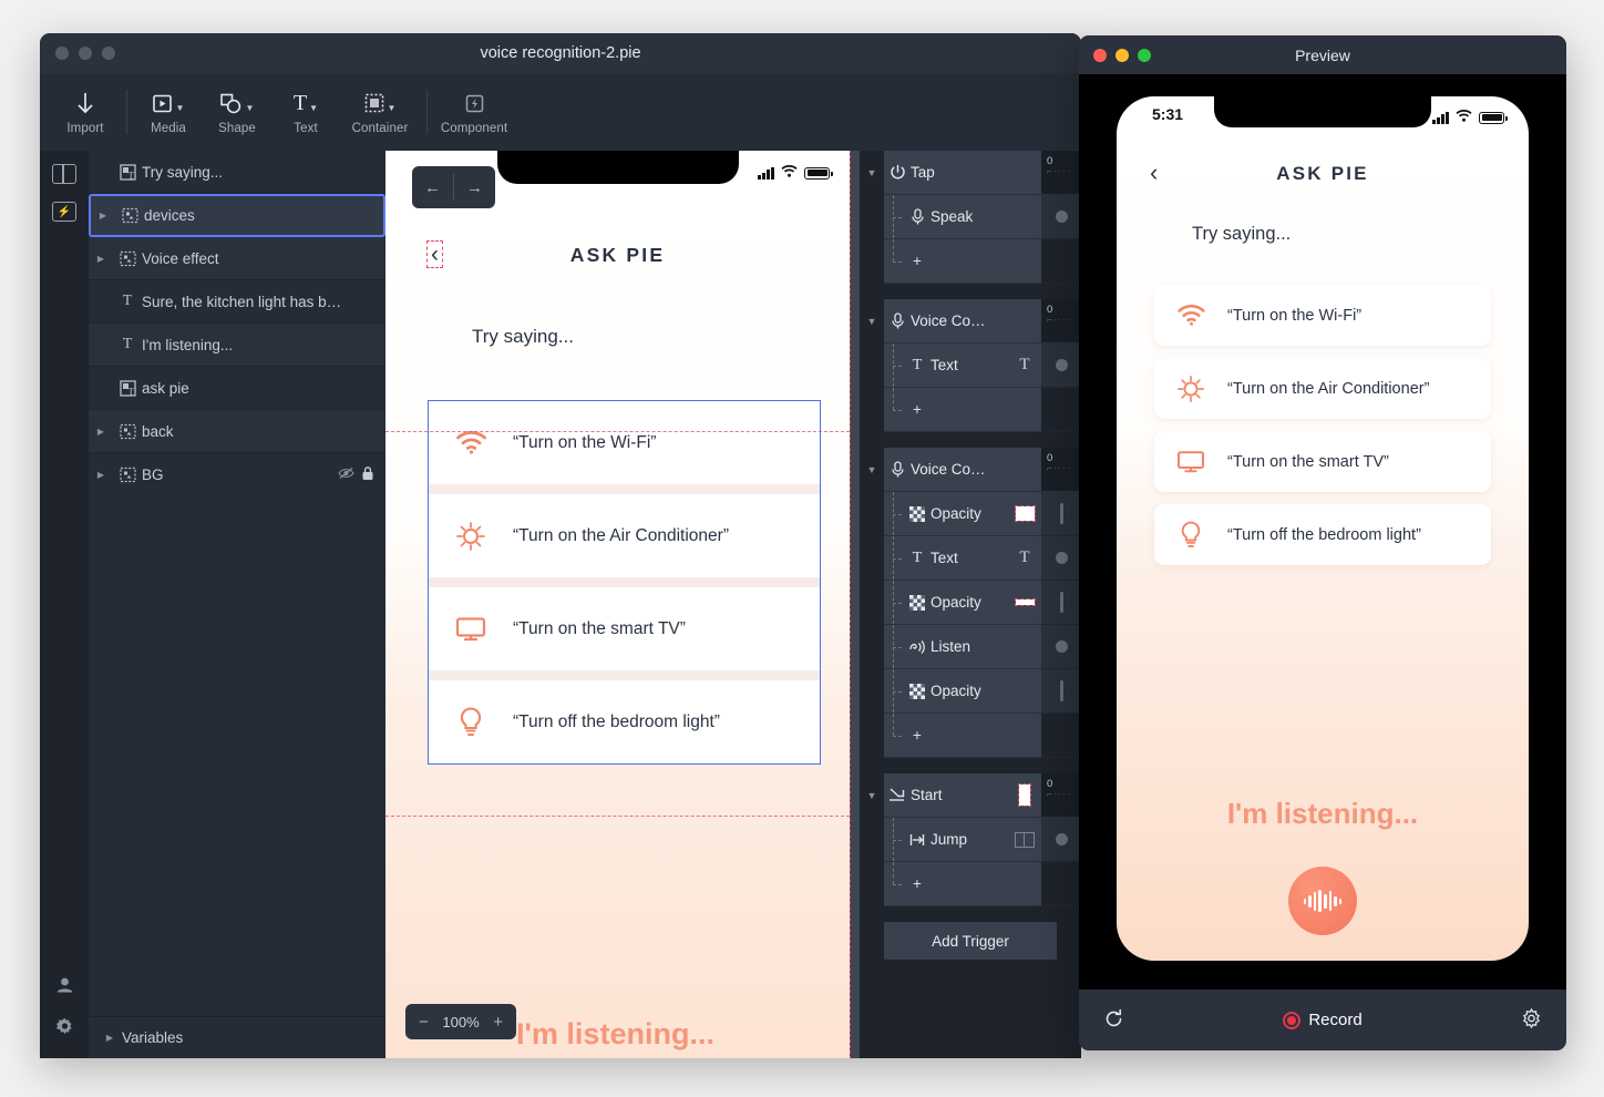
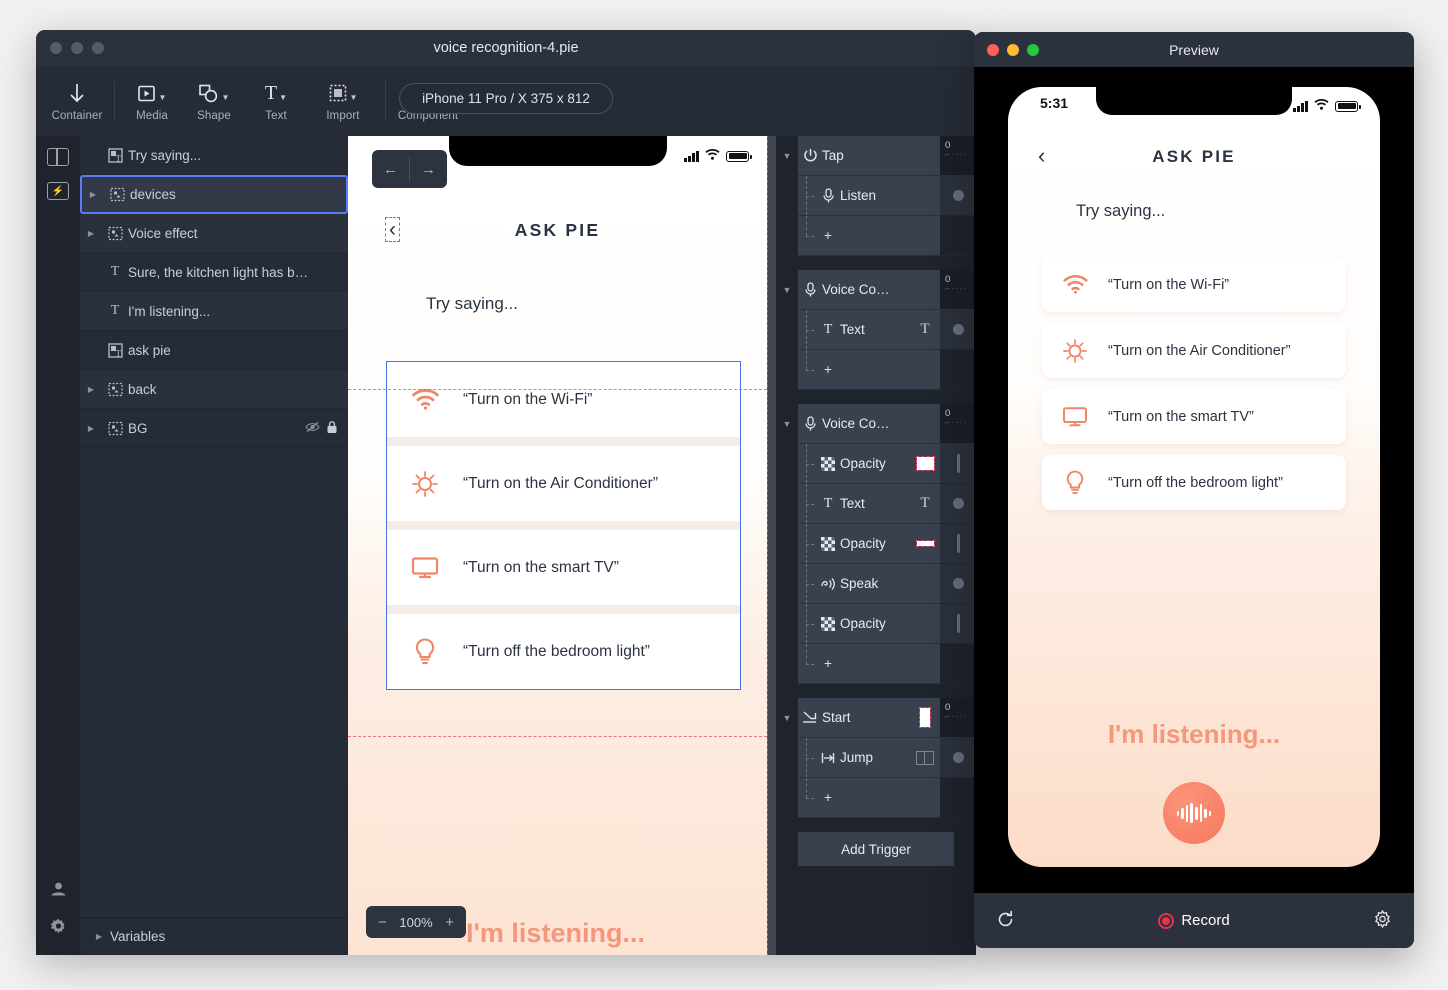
- voice recognition-2.pie
+ voice recognition-4.pie
- Import
+ Container
  ▼
  Media
  ▼
  Shape
  T
  ▼
  Text
  ▼
- Container
+ Import
  Component
+ iPhone 11 Pro / X 375 x 812
  ⚡
  T
  Try saying...
  ▶
  devices
  ▶
  Voice effect
  T
  Sure, the kitchen light has b…
  T
  I'm listening...
  T
  ask pie
  ▶
  back
  ▶
  BG
  ▶
  Variables
  ‹
  ASK PIE
  Try saying...
  “Turn on the Wi-Fi”
  “Turn on the Air Conditioner”
  “Turn on the smart TV”
  “Turn off the bedroom light”
  I'm listening...
  ←
  →
  −
  100%
  +
  ▼
  Tap
  0
  ⌐····
- Speak
+ Listen
  +
  ▼
  Voice Co…
  0
  ⌐····
  T
  Text
  T
  +
  ▼
  Voice Co…
  0
  ⌐····
  Opacity
  T
  Text
  T
  Opacity
- Listen
+ Speak
  Opacity
  +
  ▼
  Start
  0
  ⌐····
  Jump
  +
  Add Trigger
  Preview
  5:31
  ‹
  ASK PIE
  Try saying...
  “Turn on the Wi-Fi”
  “Turn on the Air Conditioner”
  “Turn on the smart TV”
  “Turn off the bedroom light”
  I'm listening...
  Record
